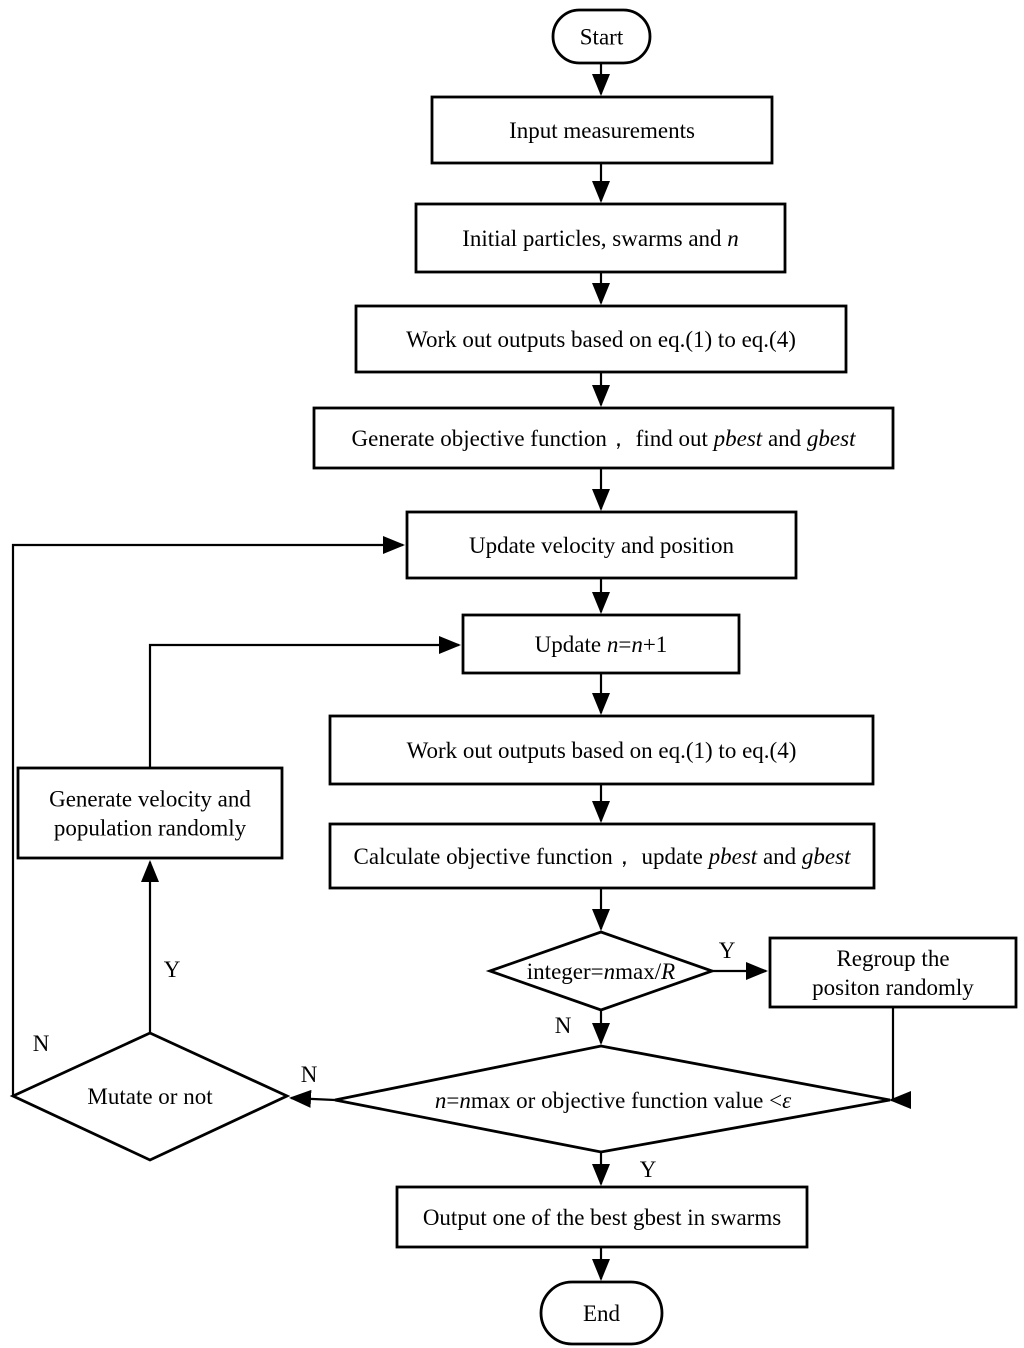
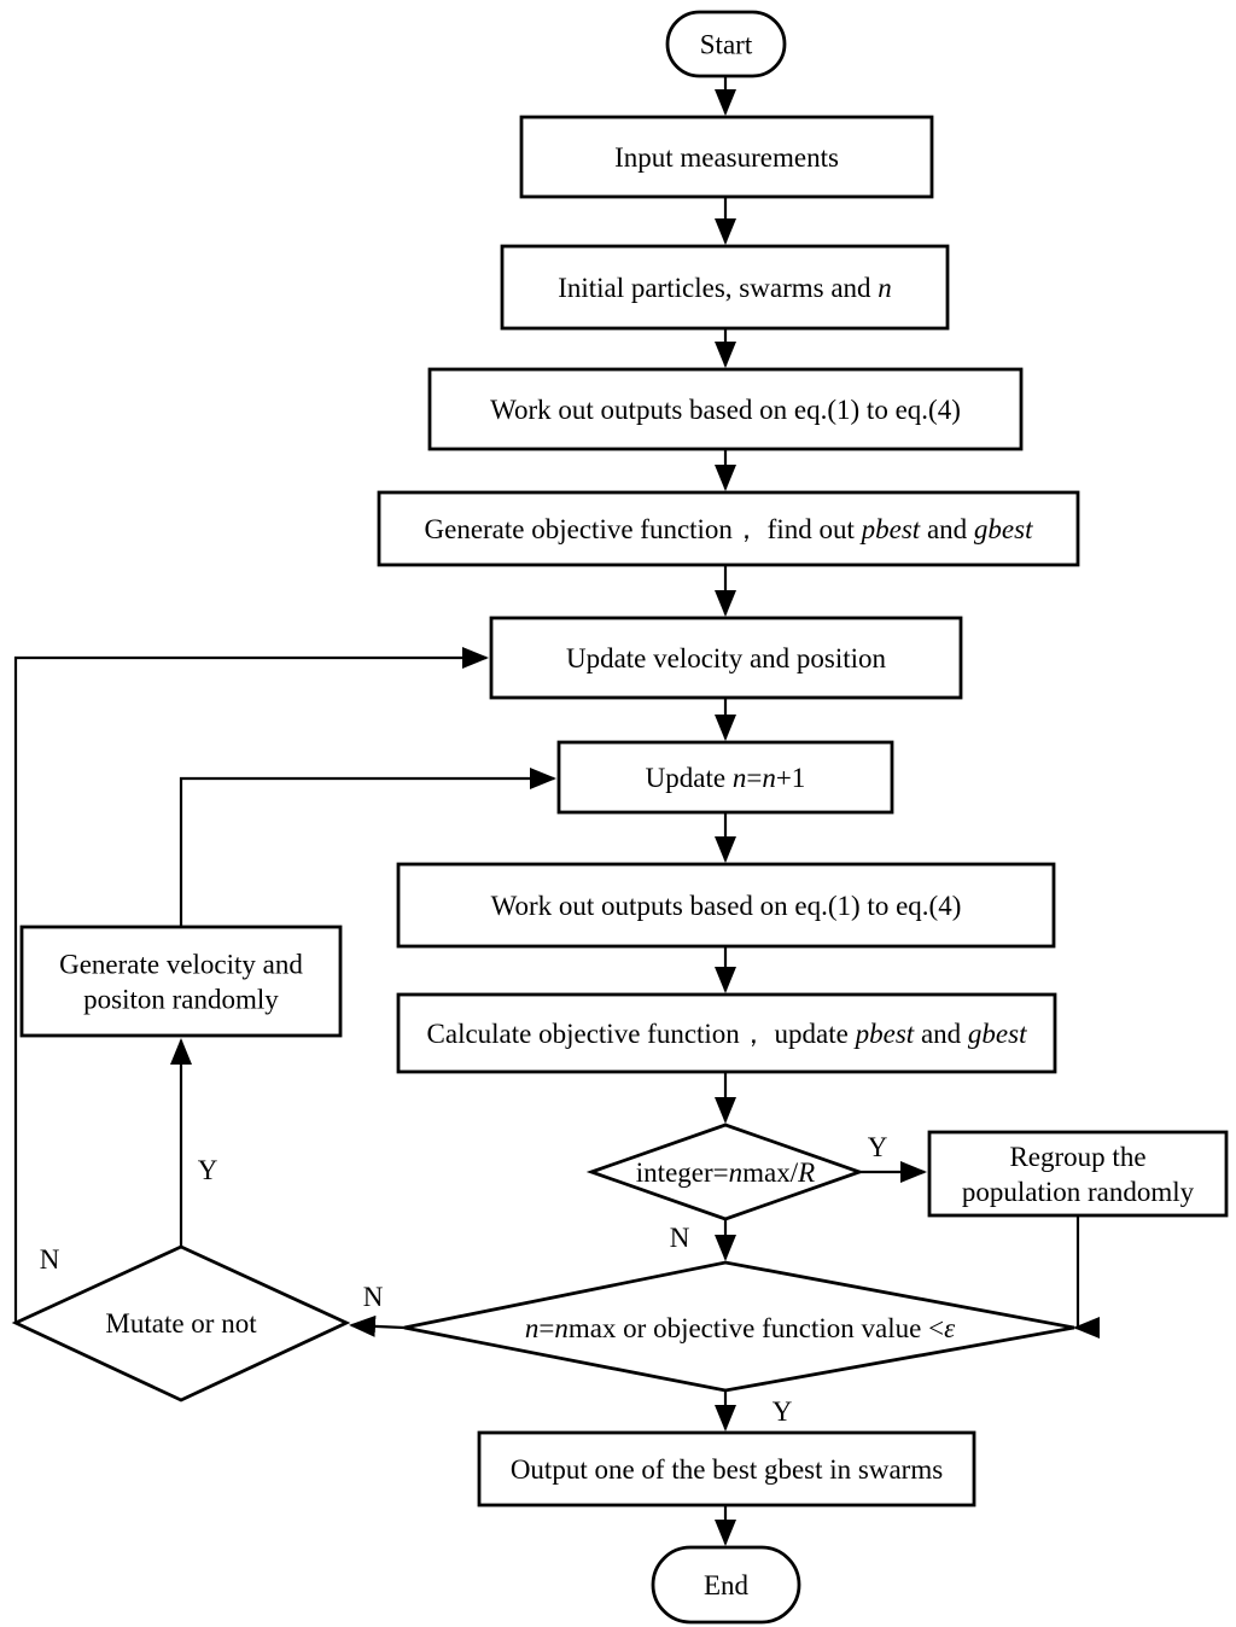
  Start
  Input measurements
  Initial particles, swarms and n
  Work out outputs based on eq.(1) to eq.(4)
  Generate objective function， find out pbest and gbest
  Update velocity and position
  Update n=n+1
  Work out outputs based on eq.(1) to eq.(4)
  Calculate objective function， update pbest and gbest
  integer=nmax/R
  Regroup the
- positon randomly
+ population randomly
  n=nmax or objective function value <ε
  Mutate or not
  Generate velocity and
- population randomly
+ positon randomly
  Output one of the best gbest in swarms
  End
  Y
  N
  Y
  N
  Y
  N
